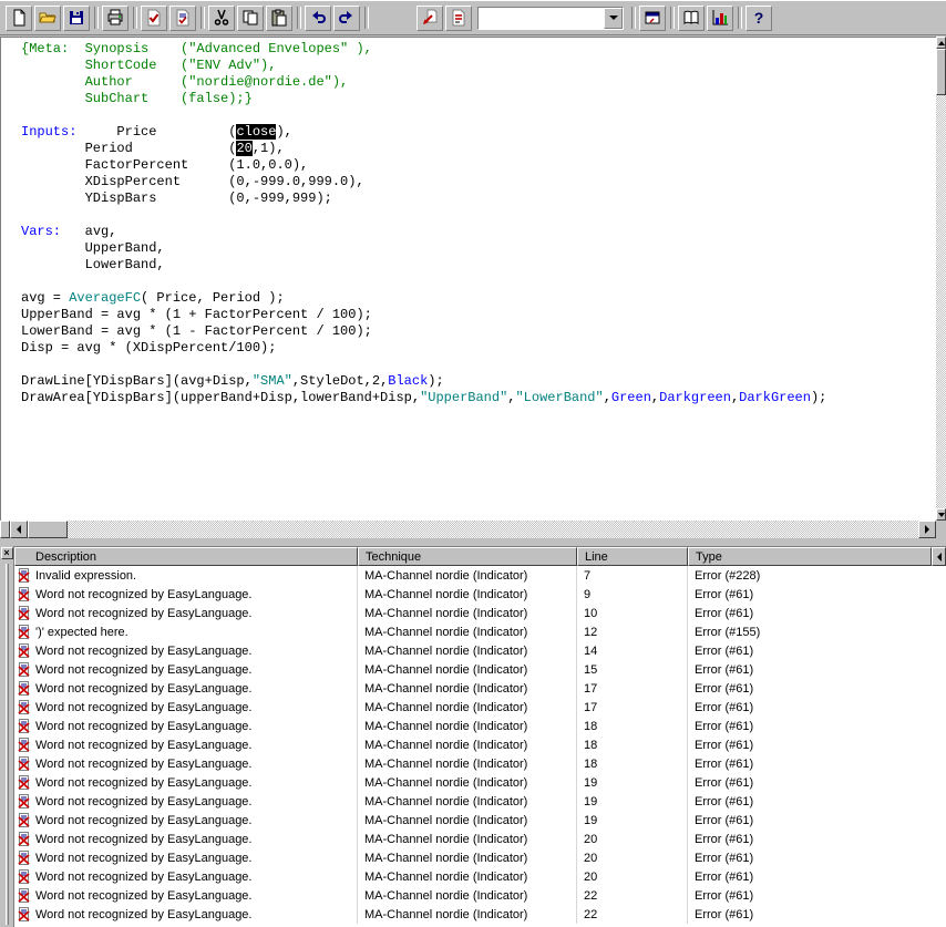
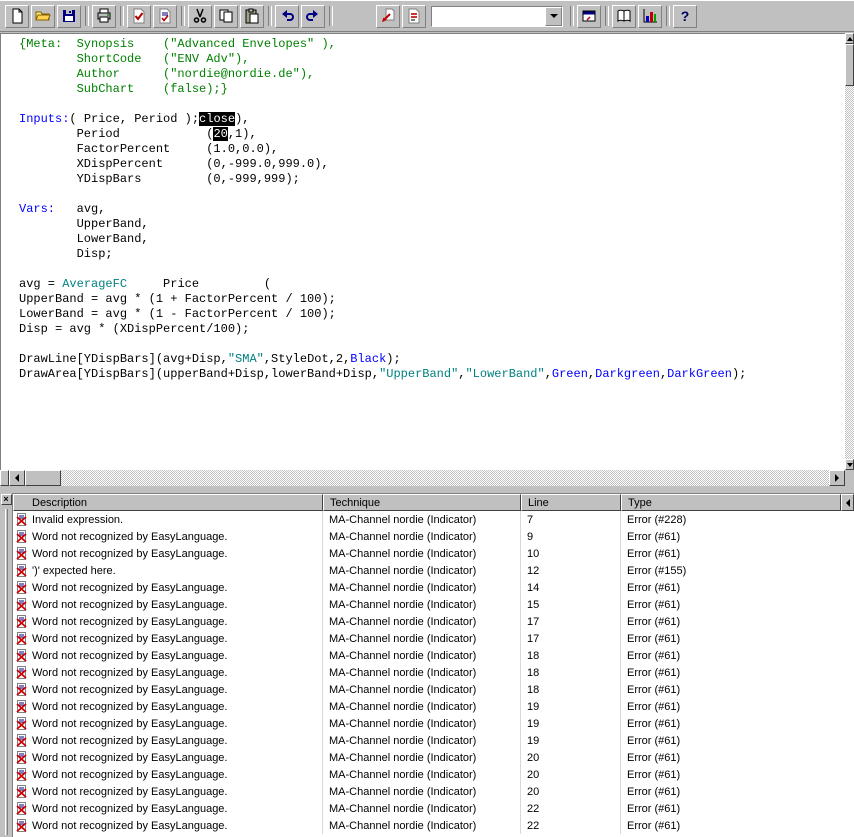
  ?
  {Meta: Synopsis ("Advanced Envelopes" ),
  ShortCode ("ENV Adv"),
  Author ("nordie@nordie.de"),
  SubChart (false);}
- Inputs: Price (close),
+ Inputs:( Price, Period );close),
  Period (20,1),
  FactorPercent (1.0,0.0),
  XDispPercent (0,-999.0,999.0),
  YDispBars (0,-999,999);
  Vars: avg,
  UpperBand,
  LowerBand,
+ Disp;
- avg = AverageFC( Price, Period );
+ avg = AverageFC Price (
  UpperBand = avg * (1 + FactorPercent / 100);
  LowerBand = avg * (1 - FactorPercent / 100);
  Disp = avg * (XDispPercent/100);
  DrawLine[YDispBars](avg+Disp,"SMA",StyleDot,2,Black);
  DrawArea[YDispBars](upperBand+Disp,lowerBand+Disp,"UpperBand","LowerBand",Green,Darkgreen,DarkGreen);
  ×
  Description
  Technique
  Line
  Type
  Invalid expression.
  MA-Channel nordie (Indicator)
  7
  Error (#228)
  Word not recognized by EasyLanguage.
  MA-Channel nordie (Indicator)
  9
  Error (#61)
  Word not recognized by EasyLanguage.
  MA-Channel nordie (Indicator)
  10
  Error (#61)
  ')' expected here.
  MA-Channel nordie (Indicator)
  12
  Error (#155)
  Word not recognized by EasyLanguage.
  MA-Channel nordie (Indicator)
  14
  Error (#61)
  Word not recognized by EasyLanguage.
  MA-Channel nordie (Indicator)
  15
  Error (#61)
  Word not recognized by EasyLanguage.
  MA-Channel nordie (Indicator)
  17
  Error (#61)
  Word not recognized by EasyLanguage.
  MA-Channel nordie (Indicator)
  17
  Error (#61)
  Word not recognized by EasyLanguage.
  MA-Channel nordie (Indicator)
  18
  Error (#61)
  Word not recognized by EasyLanguage.
  MA-Channel nordie (Indicator)
  18
  Error (#61)
  Word not recognized by EasyLanguage.
  MA-Channel nordie (Indicator)
  18
  Error (#61)
  Word not recognized by EasyLanguage.
  MA-Channel nordie (Indicator)
  19
  Error (#61)
  Word not recognized by EasyLanguage.
  MA-Channel nordie (Indicator)
  19
  Error (#61)
  Word not recognized by EasyLanguage.
  MA-Channel nordie (Indicator)
  19
  Error (#61)
  Word not recognized by EasyLanguage.
  MA-Channel nordie (Indicator)
  20
  Error (#61)
  Word not recognized by EasyLanguage.
  MA-Channel nordie (Indicator)
  20
  Error (#61)
  Word not recognized by EasyLanguage.
  MA-Channel nordie (Indicator)
  20
  Error (#61)
  Word not recognized by EasyLanguage.
  MA-Channel nordie (Indicator)
  22
  Error (#61)
  Word not recognized by EasyLanguage.
  MA-Channel nordie (Indicator)
  22
  Error (#61)
